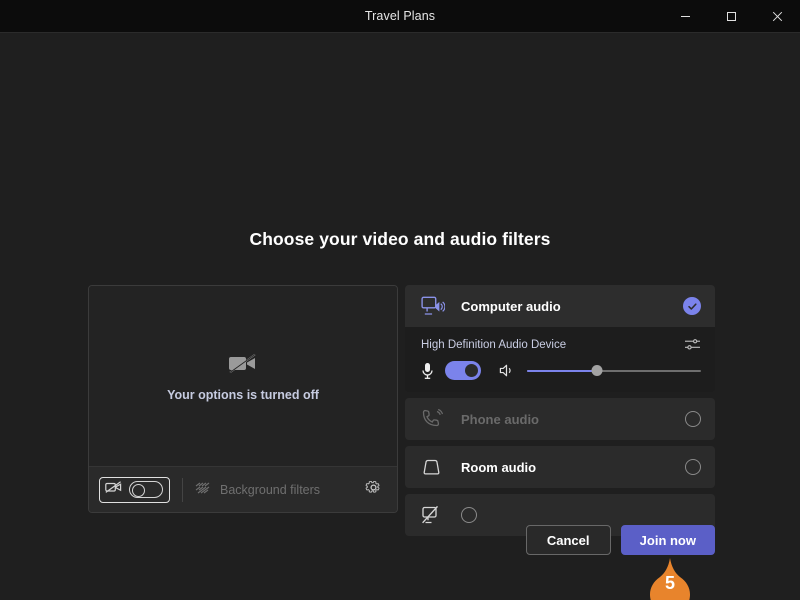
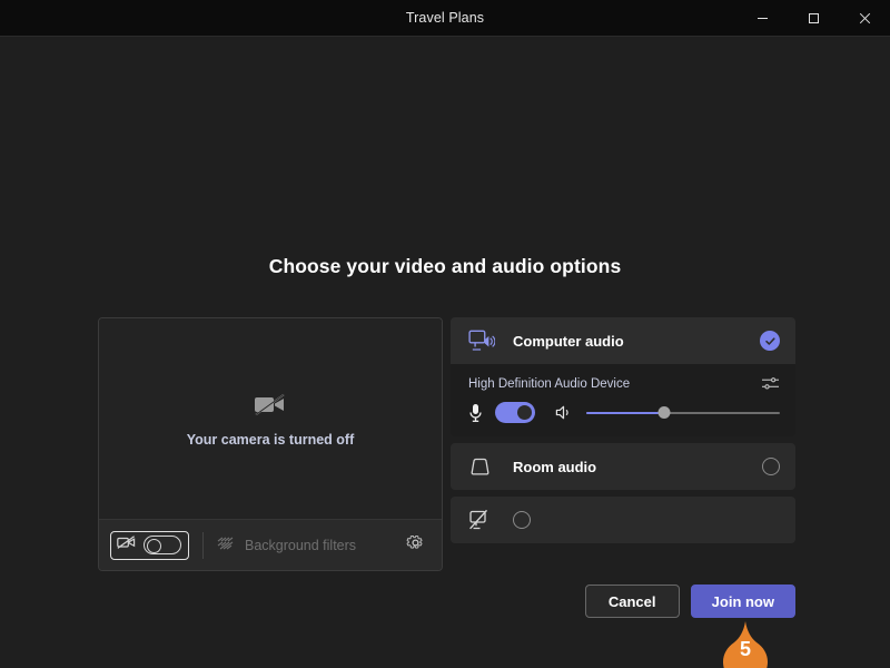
  Travel Plans
- Choose your video and audio filters
+ Choose your video and audio options
- Your options is turned off
+ Your camera is turned off
  Background filters
  Computer audio
  High Definition Audio Device
- Phone audio
  Room audio
  Cancel
  Join now
  5
